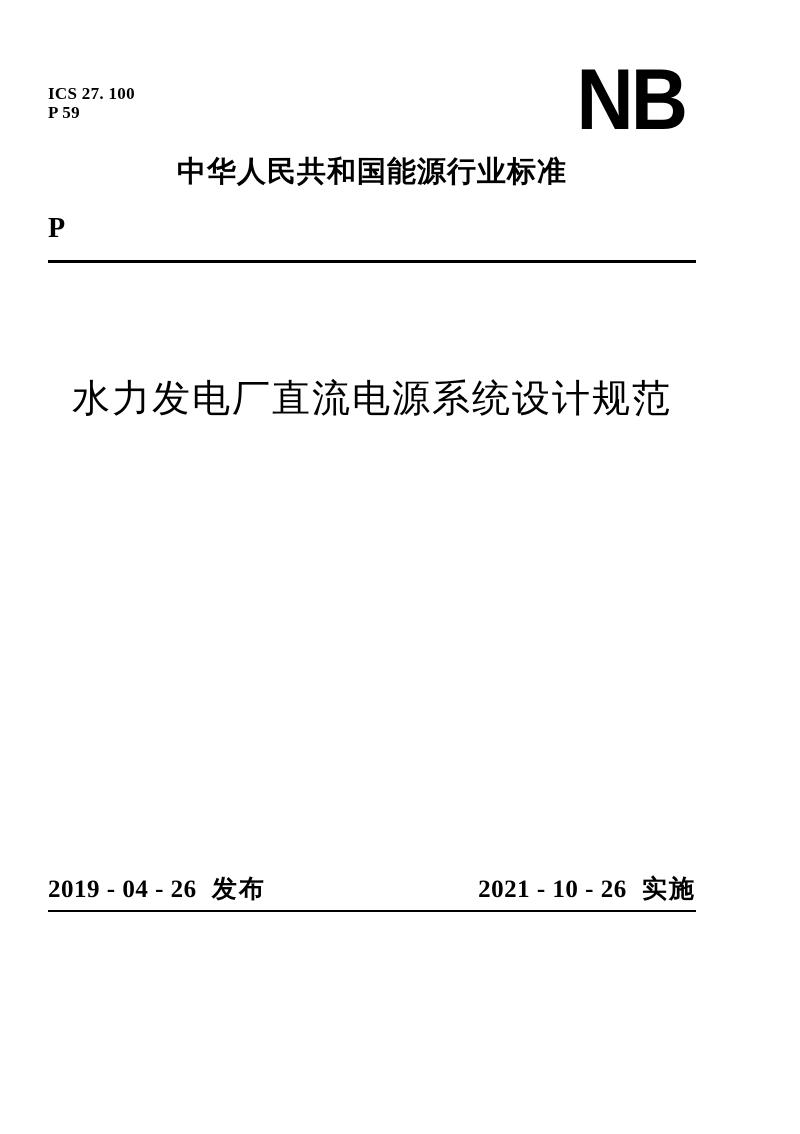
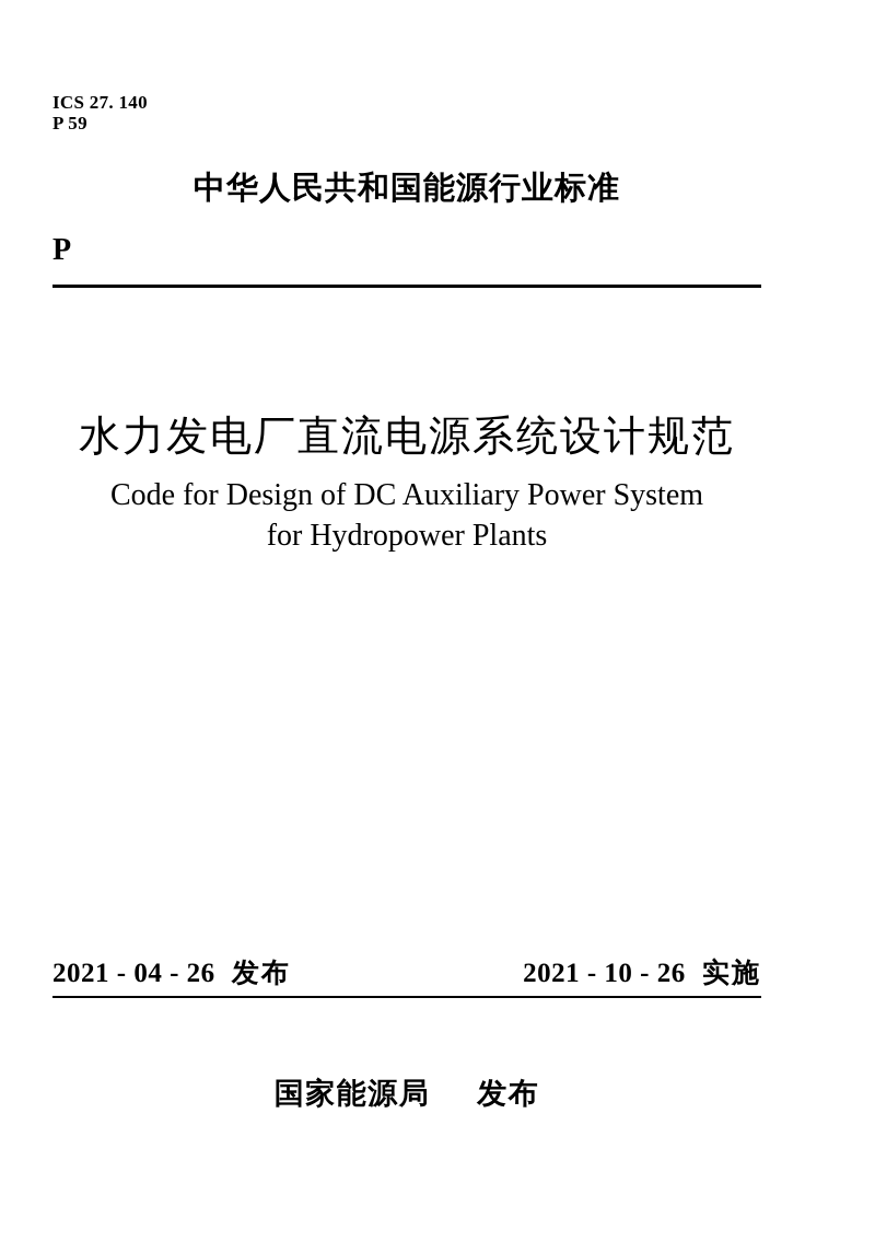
- ICS 27. 100
+ ICS 27. 140
  P 59
- NB
  中华人民共和国能源行业标准
  P
  水力发电厂直流电源系统设计规范
+ Code for Design of DC Auxiliary Power System
+ for Hydropower Plants
- 2019 - 04 - 26 发布
+ 2021 - 04 - 26 发布
  2021 - 10 - 26 实施
+ 国家能源局 发布
